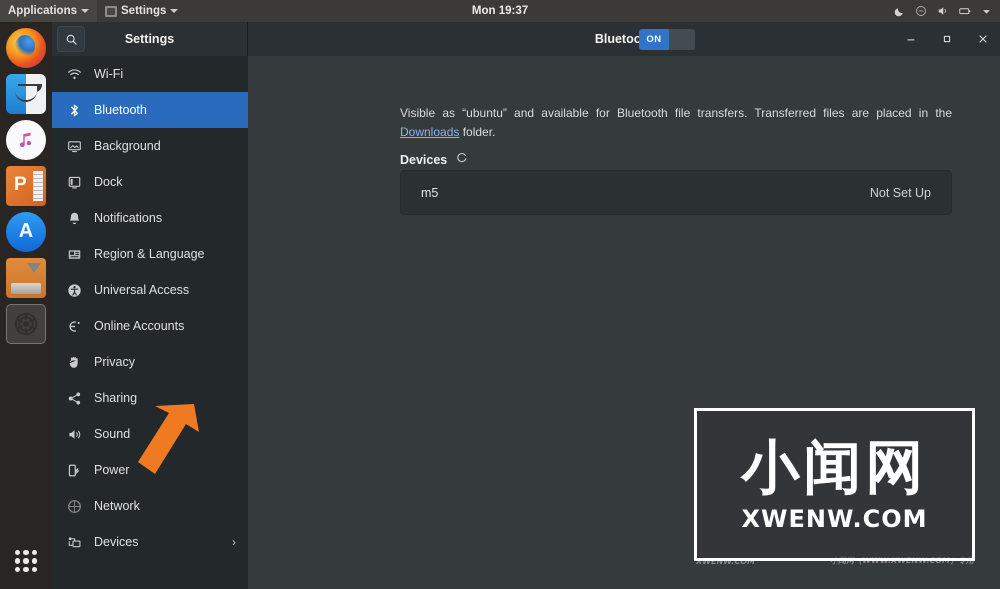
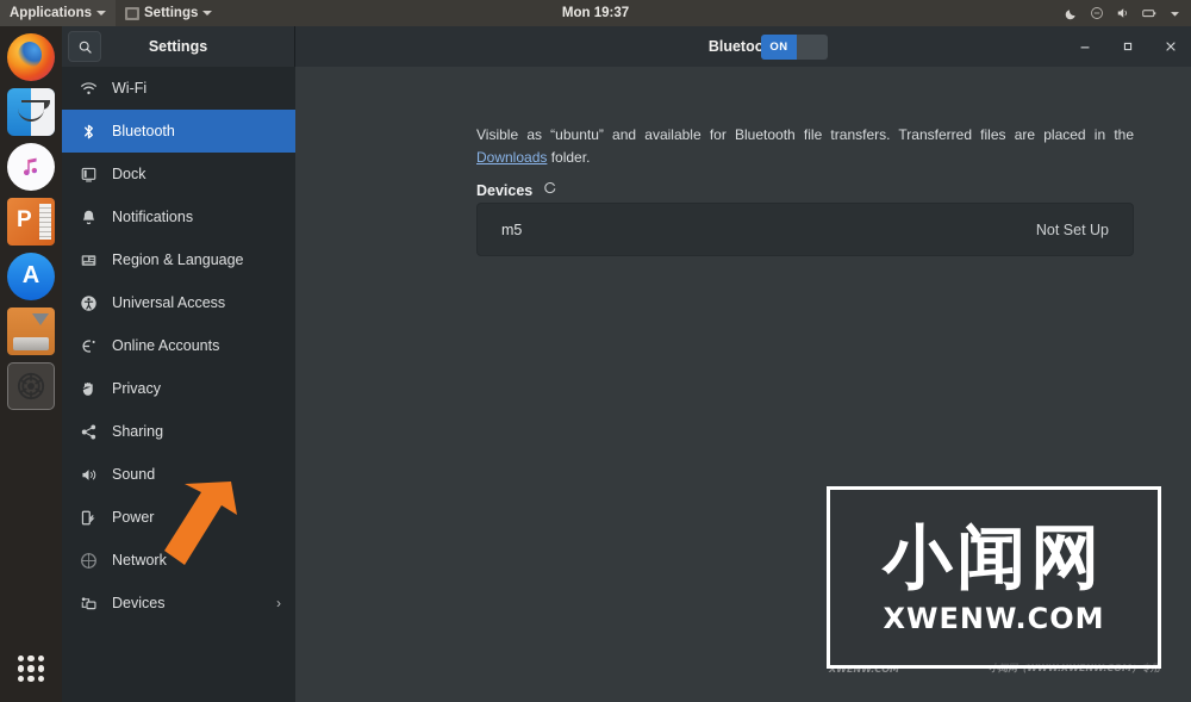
  Applications
  Settings
  Mon 19:37
  Settings
  Bluetoo
  ON
  Wi-Fi
  Bluetooth
- Background
  Dock
  Notifications
  Region & Language
  Universal Access
  Online Accounts
  Privacy
  Sharing
  Sound
  Power
  Network
  Devices
  ›
  Visible as “ubuntu” and available for Bluetooth file transfers. Transferred files are placed in the Downloads folder.
  Devices
  m5
  Not Set Up
  小闻网
  XWENW.COM
  XWENW.COM
  小闻网（WWW.XWENW.COM）专用
